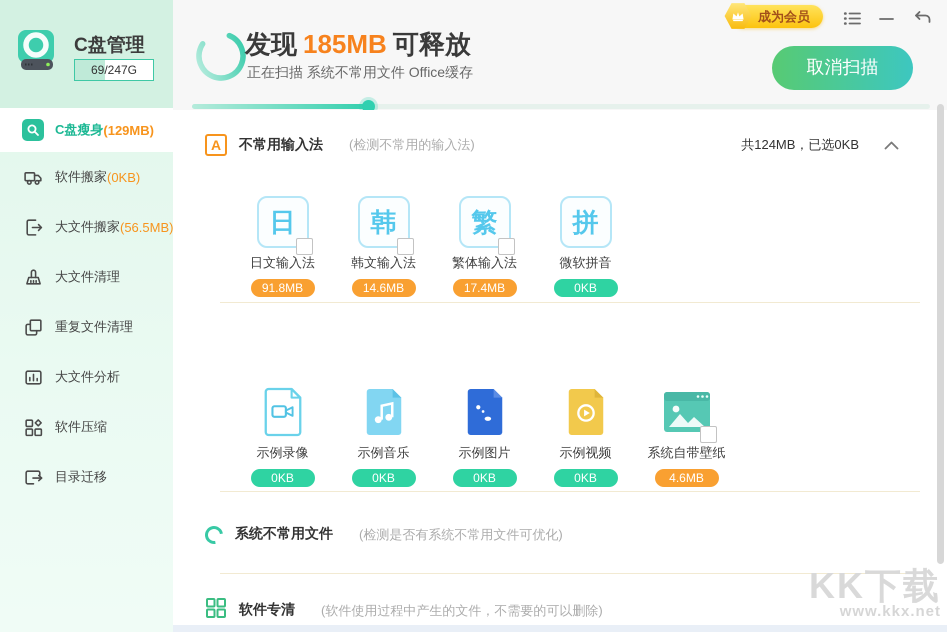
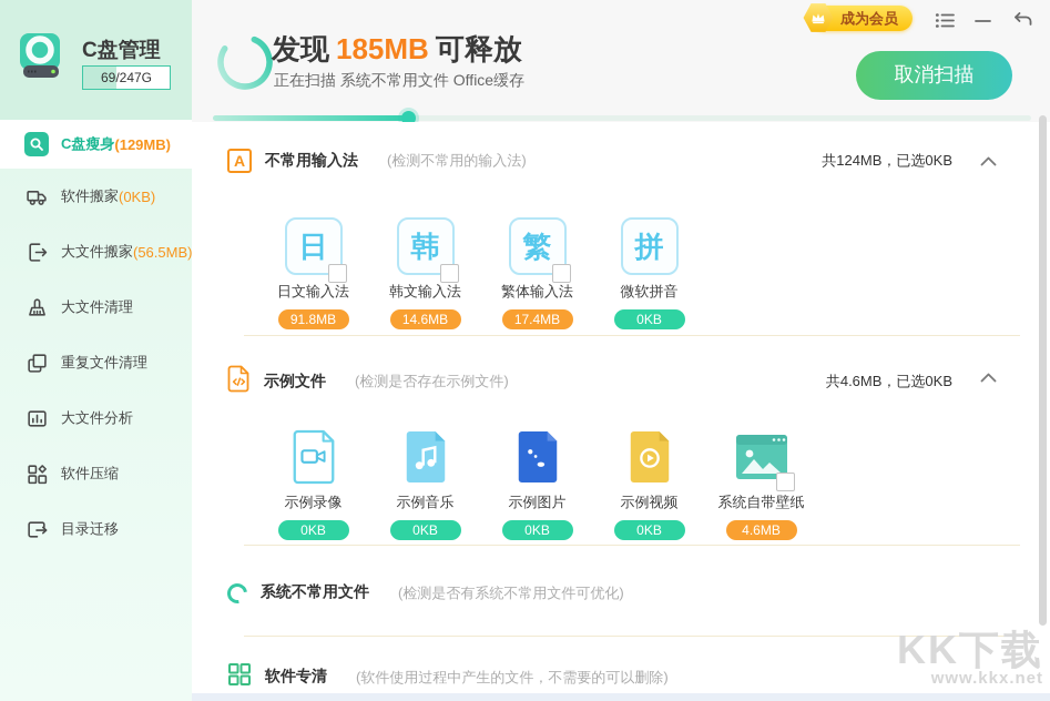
  C盘管理
  69/247G
  C盘瘦身
  (129MB)
  软件搬家
  (0KB)
  大文件搬家
  (56.5MB)
  大文件清理
  重复文件清理
  大文件分析
  软件压缩
  目录迁移
  成为会员
  发现 185MB 可释放
  正在扫描 系统不常用文件 Office缓存
  取消扫描
  A
  不常用输入法
  (检测不常用的输入法)
  共124MB，已选0KB
  日
  日文输入法
  91.8MB
  韩
  韩文输入法
  14.6MB
  繁
  繁体输入法
  17.4MB
  拼
  微软拼音
  0KB
+ 示例文件
+ (检测是否存在示例文件)
+ 共4.6MB，已选0KB
  示例录像
  0KB
  示例音乐
  0KB
  示例图片
  0KB
  示例视频
  0KB
  系统自带壁纸
  4.6MB
  系统不常用文件
  (检测是否有系统不常用文件可优化)
  软件专清
  (软件使用过程中产生的文件，不需要的可以删除)
  KK下载
  www.kkx.net
